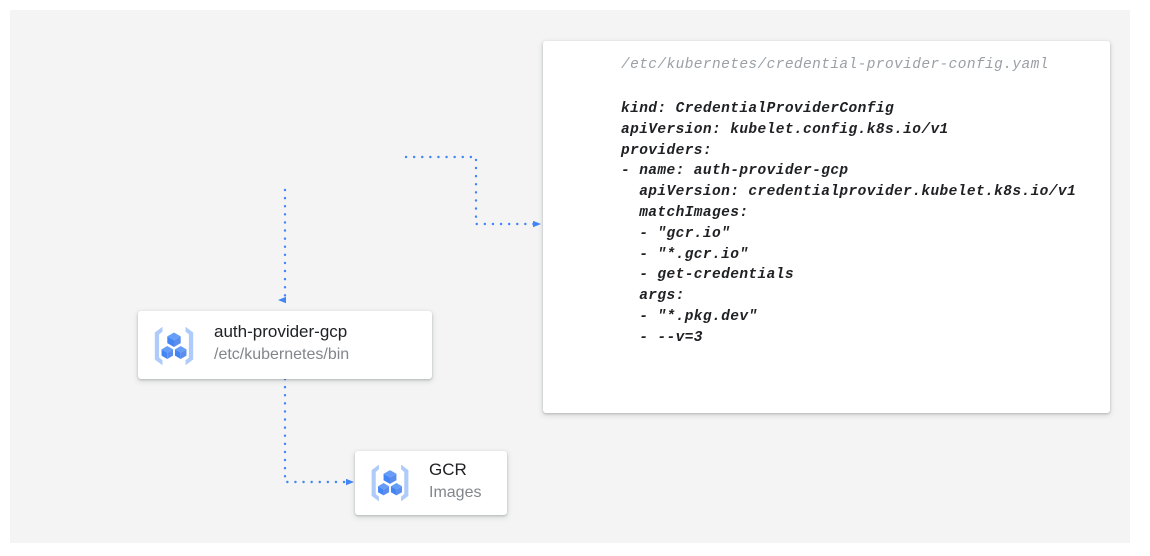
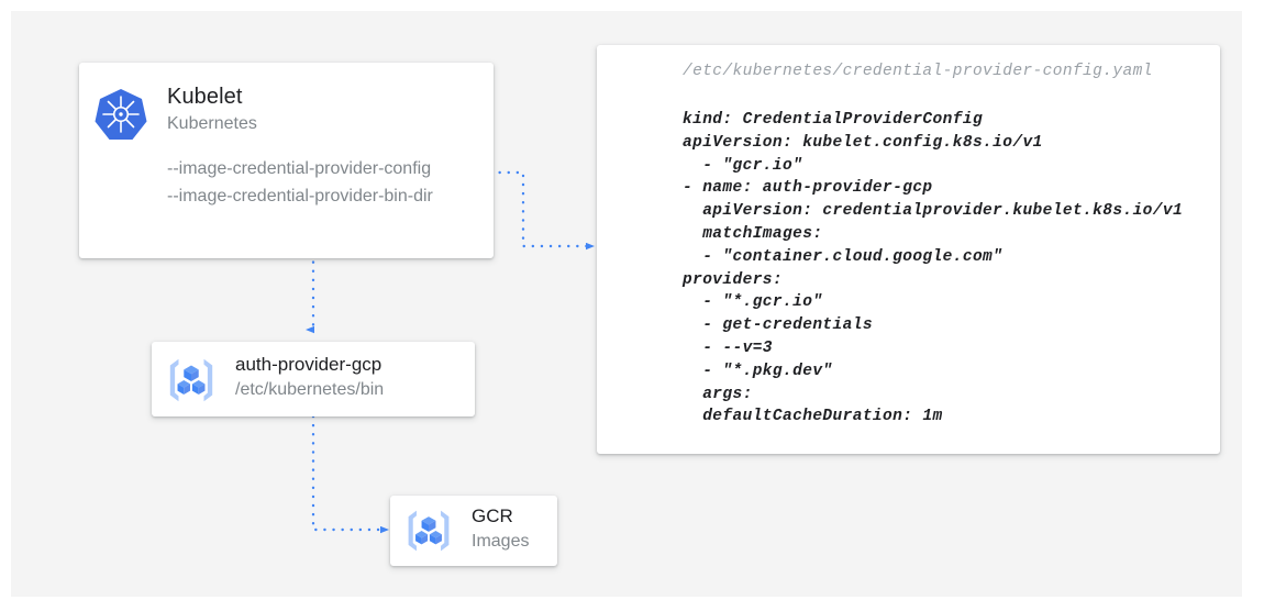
+ Kubelet
+ Kubernetes
+ --image-credential-provider-config
+ --image-credential-provider-bin-dir
  auth-provider-gcp
  /etc/kubernetes/bin
  GCR
  Images
  /etc/kubernetes/credential-provider-config.yaml
  kind: CredentialProviderConfig
  apiVersion: kubelet.config.k8s.io/v1
- providers:
+ - "gcr.io"
  - name: auth-provider-gcp
  apiVersion: credentialprovider.kubelet.k8s.io/v1
  matchImages:
+ - "container.cloud.google.com"
- - "gcr.io"
+ providers:
  - "*.gcr.io"
  - get-credentials
- args:
+ - --v=3
  - "*.pkg.dev"
- - --v=3
+ args:
+ defaultCacheDuration: 1m
